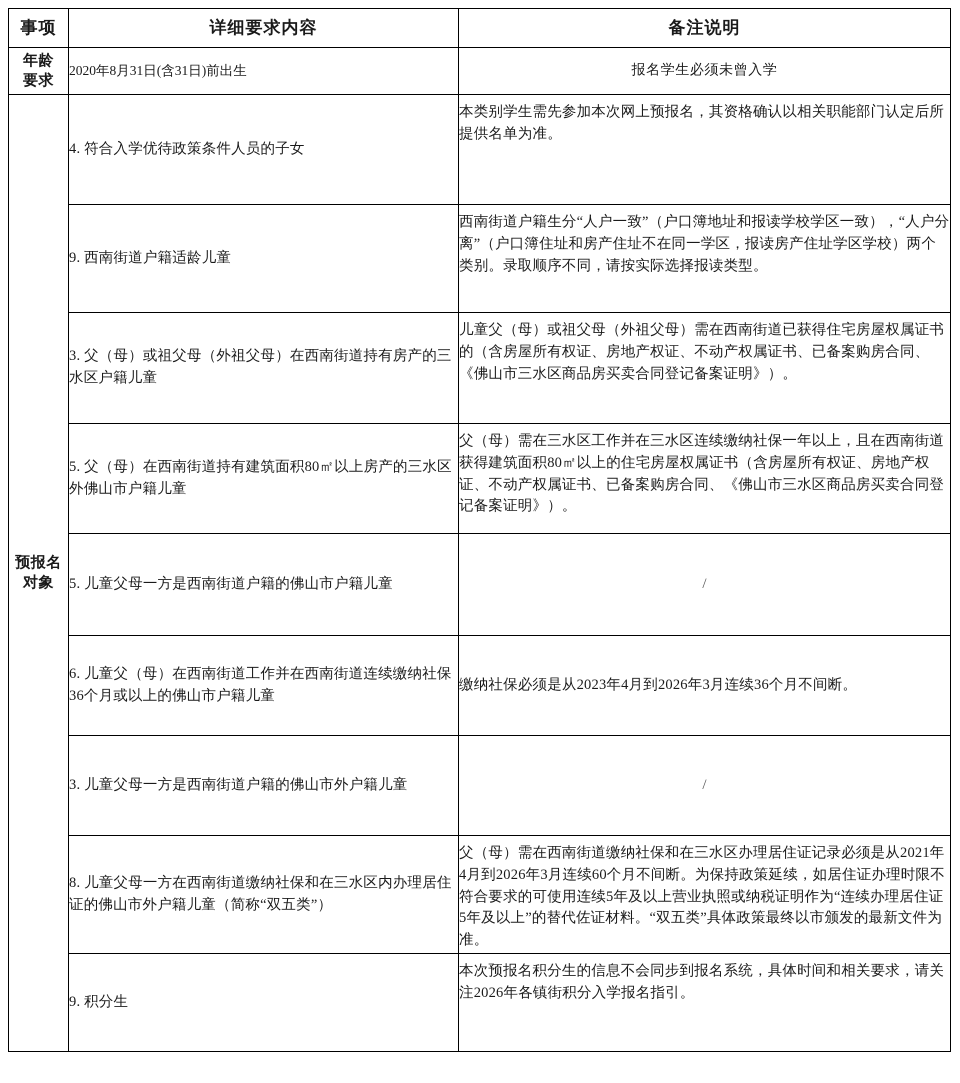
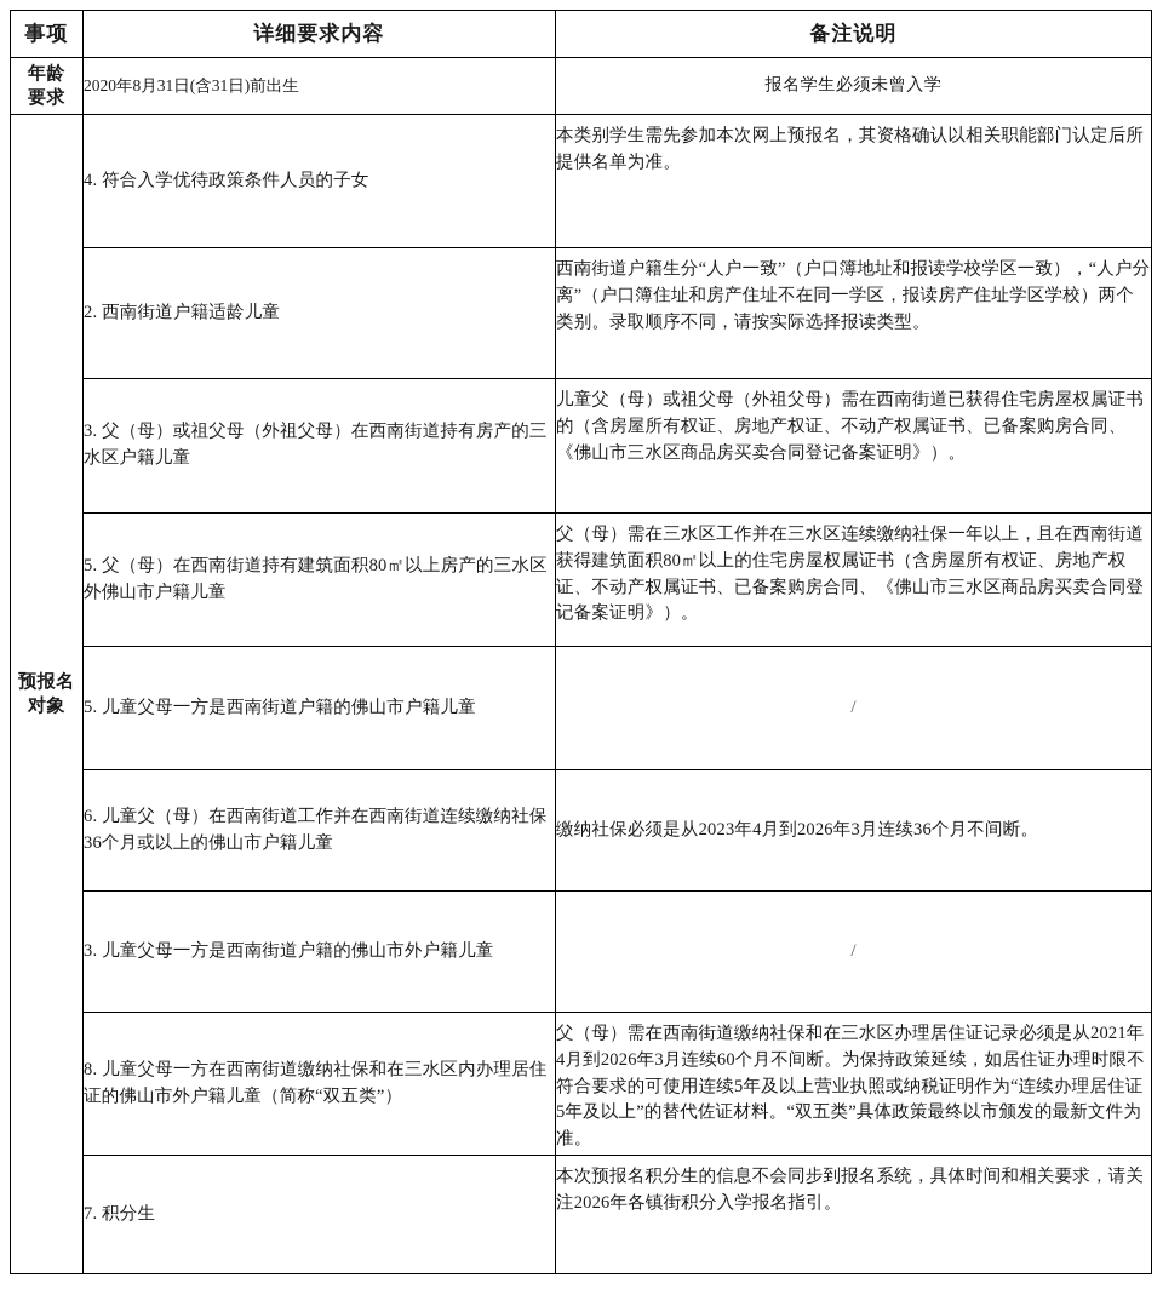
  事项	详细要求内容	备注说明
  年龄 要求	2020年8月31日(含31日)前出生	报名学生必须未曾入学
  预报名 对象	4. 符合入学优待政策条件人员的子女	本类别学生需先参加本次网上预报名，其资格确认以相关职能部门认定后所提供名单为准。
- 9. 西南街道户籍适龄儿童	西南街道户籍生分“人户一致”（户口簿地址和报读学校学区一致），“人户分离”（户口簿住址和房产住址不在同一学区，报读房产住址学区学校）两个类别。录取顺序不同，请按实际选择报读类型。
+ 2. 西南街道户籍适龄儿童	西南街道户籍生分“人户一致”（户口簿地址和报读学校学区一致），“人户分离”（户口簿住址和房产住址不在同一学区，报读房产住址学区学校）两个类别。录取顺序不同，请按实际选择报读类型。
  3. 父（母）或祖父母（外祖父母）在西南街道持有房产的三水区户籍儿童	儿童父（母）或祖父母（外祖父母）需在西南街道已获得住宅房屋权属证书的（含房屋所有权证、房地产权证、不动产权属证书、已备案购房合同、《佛山市三水区商品房买卖合同登记备案证明》）。
  5. 父（母）在西南街道持有建筑面积80㎡以上房产的三水区外佛山市户籍儿童	父（母）需在三水区工作并在三水区连续缴纳社保一年以上，且在西南街道获得建筑面积80㎡以上的住宅房屋权属证书（含房屋所有权证、房地产权证、不动产权属证书、已备案购房合同、《佛山市三水区商品房买卖合同登记备案证明》）。
  5. 儿童父母一方是西南街道户籍的佛山市户籍儿童	/
  6. 儿童父（母）在西南街道工作并在西南街道连续缴纳社保36个月或以上的佛山市户籍儿童	缴纳社保必须是从2023年4月到2026年3月连续36个月不间断。
  3. 儿童父母一方是西南街道户籍的佛山市外户籍儿童	/
  8. 儿童父母一方在西南街道缴纳社保和在三水区内办理居住证的佛山市外户籍儿童（简称“双五类”）	父（母）需在西南街道缴纳社保和在三水区办理居住证记录必须是从2021年4月到2026年3月连续60个月不间断。为保持政策延续，如居住证办理时限不符合要求的可使用连续5年及以上营业执照或纳税证明作为“连续办理居住证5年及以上”的替代佐证材料。“双五类”具体政策最终以市颁发的最新文件为准。
- 9. 积分生	本次预报名积分生的信息不会同步到报名系统，具体时间和相关要求，请关注2026年各镇街积分入学报名指引。
+ 7. 积分生	本次预报名积分生的信息不会同步到报名系统，具体时间和相关要求，请关注2026年各镇街积分入学报名指引。
